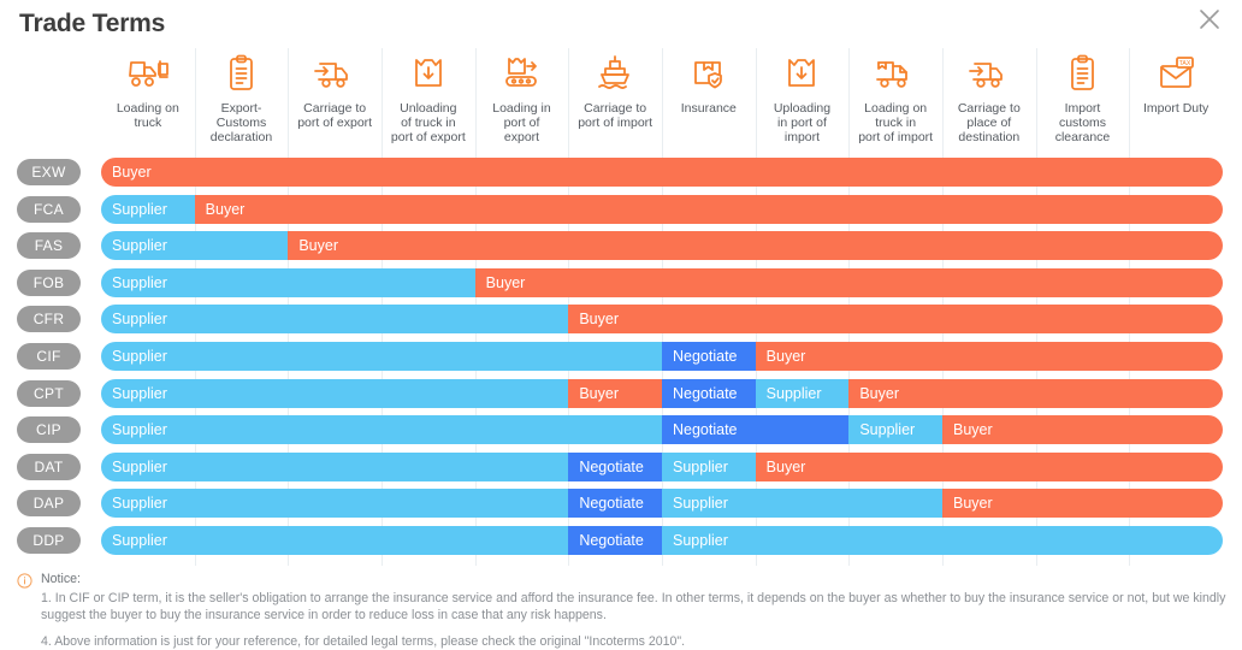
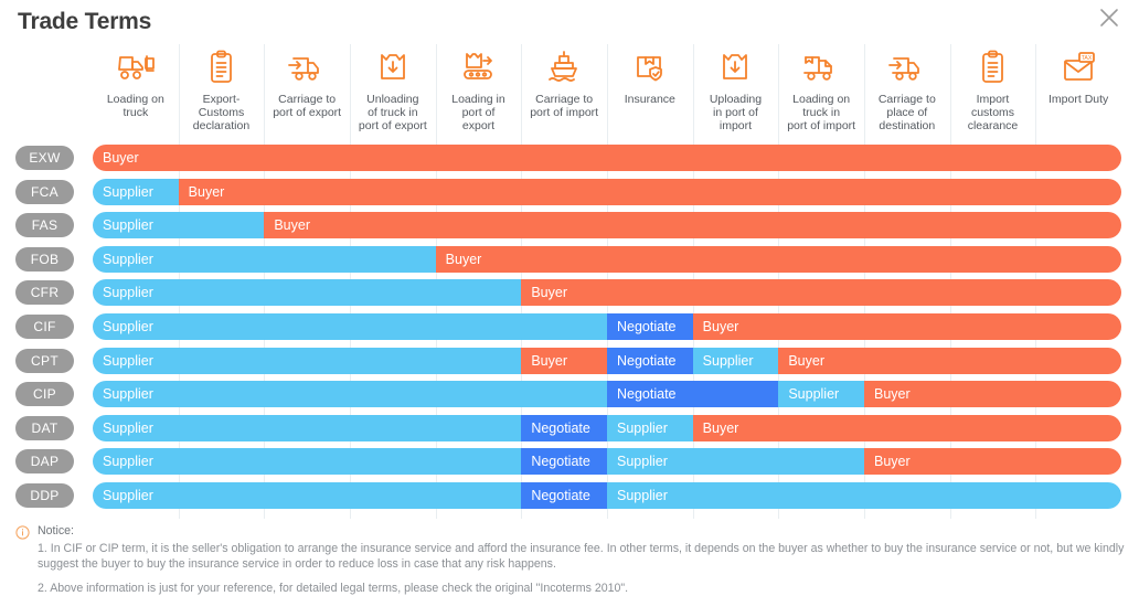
  Trade Terms
  Loading on
  truck
  Export-
  Customs
  declaration
  Carriage to
  port of export
  Unloading
  of truck in
  port of export
  Loading in
  port of
  export
  Carriage to
  port of import
  Insurance
  Uploading
  in port of
  import
  Loading on
  truck in
  port of import
  Carriage to
  place of
  destination
  Import
  customs
  clearance
  Import Duty
  EXW
  Buyer
  FCA
  Supplier
  Buyer
  FAS
  Supplier
  Buyer
  FOB
  Supplier
  Buyer
  CFR
  Supplier
  Buyer
  CIF
  Supplier
  Negotiate
  Buyer
  CPT
  Supplier
  Buyer
  Negotiate
  Supplier
  Buyer
  CIP
  Supplier
  Negotiate
  Supplier
  Buyer
  DAT
  Supplier
  Negotiate
  Supplier
  Buyer
  DAP
  Supplier
  Negotiate
  Supplier
  Buyer
  DDP
  Supplier
  Negotiate
  Supplier
  Notice:
  1. In CIF or CIP term, it is the seller's obligation to arrange the insurance service and afford the insurance fee. In other terms, it depends on the buyer as whether to buy the insurance service or not, but we kindly suggest the buyer to buy the insurance service in order to reduce loss in case that any risk happens.
- 4. Above information is just for your reference, for detailed legal terms, please check the original "Incoterms 2010".
+ 2. Above information is just for your reference, for detailed legal terms, please check the original "Incoterms 2010".
